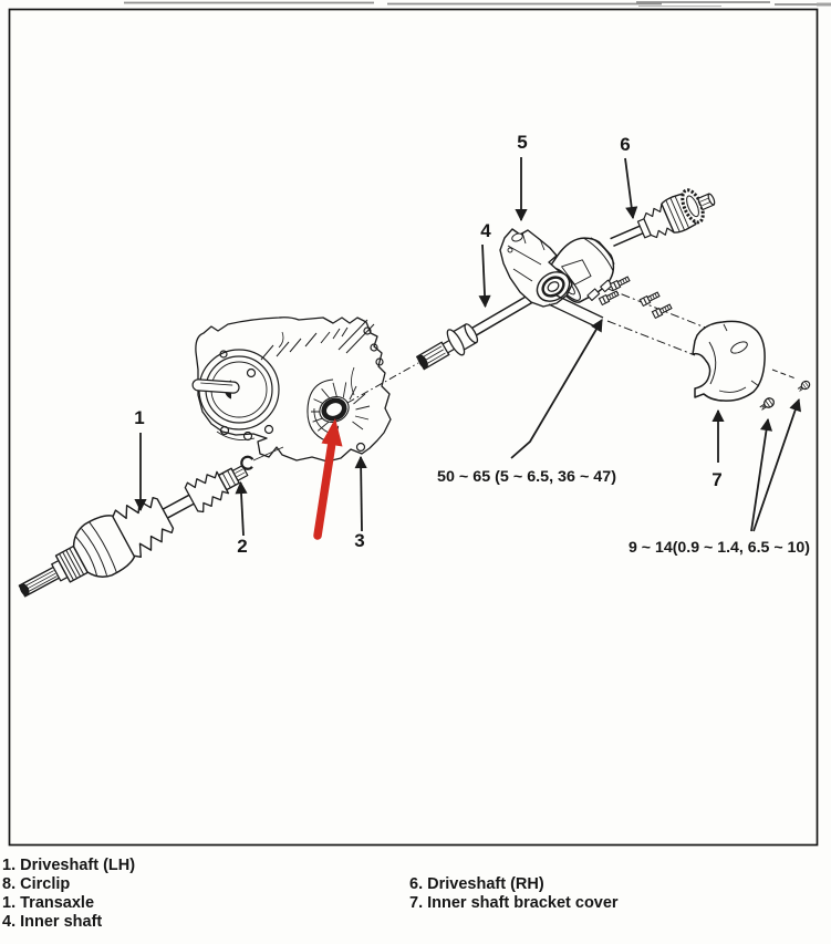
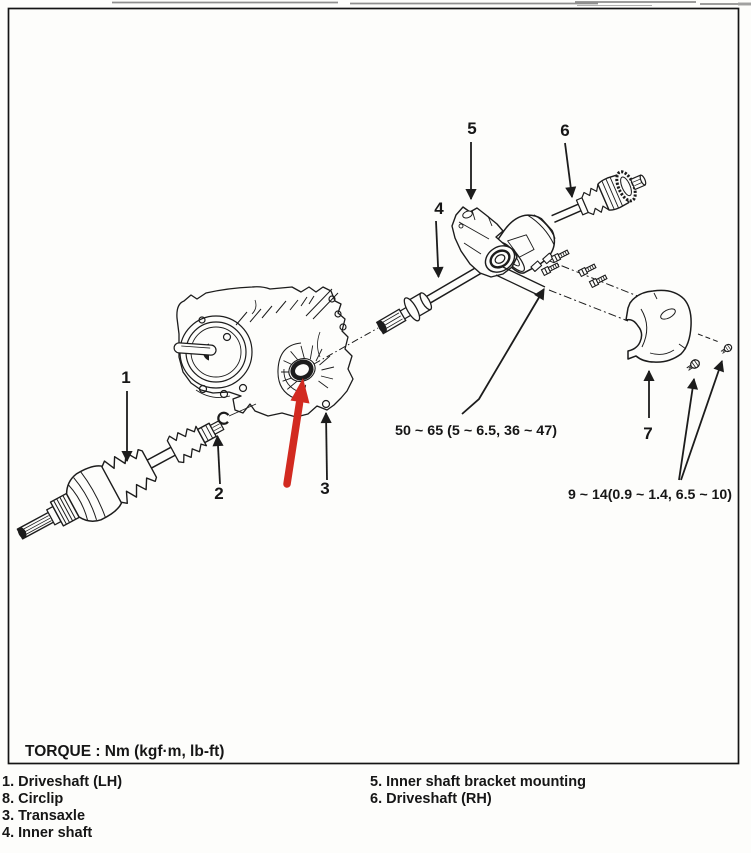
  1
  2
  3
  4
  5
  6
  7
  50 ~ 65 (5 ~ 6.5, 36 ~ 47)
  9 ~ 14(0.9 ~ 1.4, 6.5 ~ 10)
+ TORQUE : Nm (kgf·m, lb-ft)
  1. Driveshaft (LH)
  8. Circlip
- 1. Transaxle
+ 3. Transaxle
  4. Inner shaft
+ 5. Inner shaft bracket mounting
  6. Driveshaft (RH)
- 7. Inner shaft bracket cover
